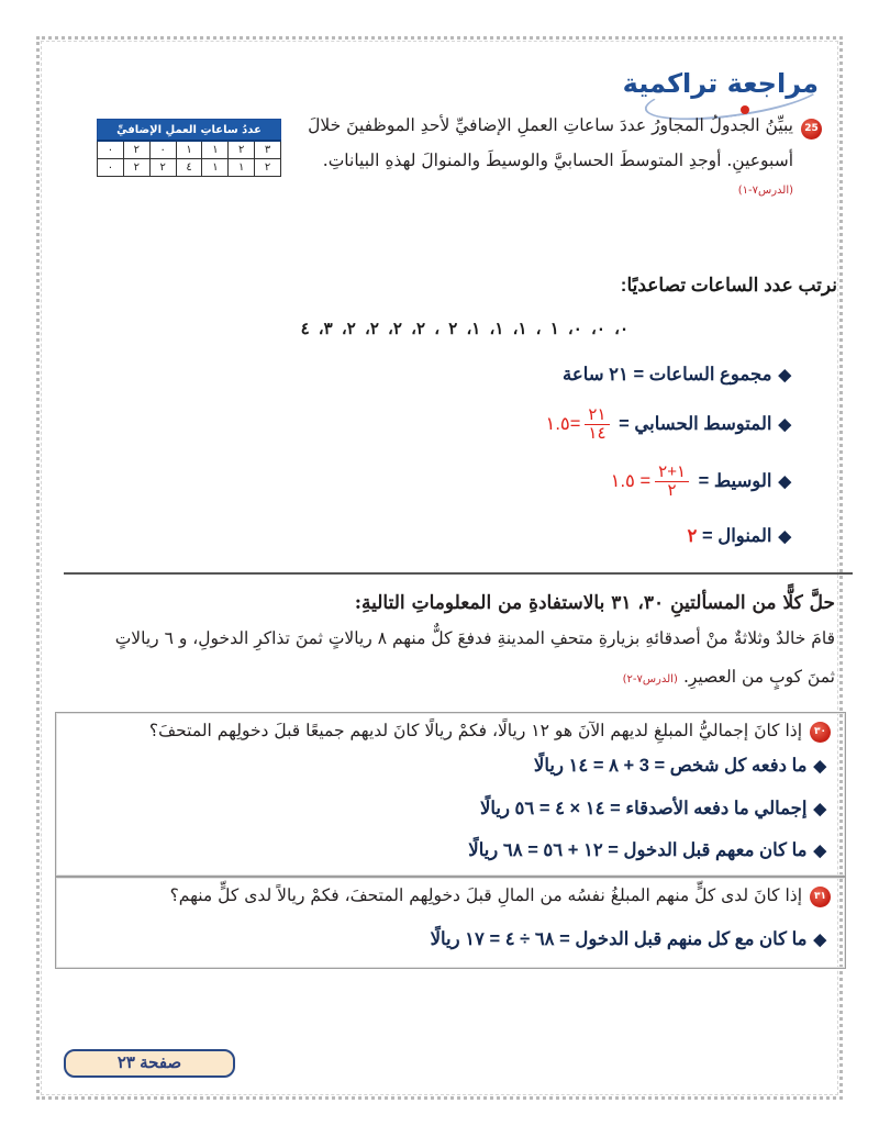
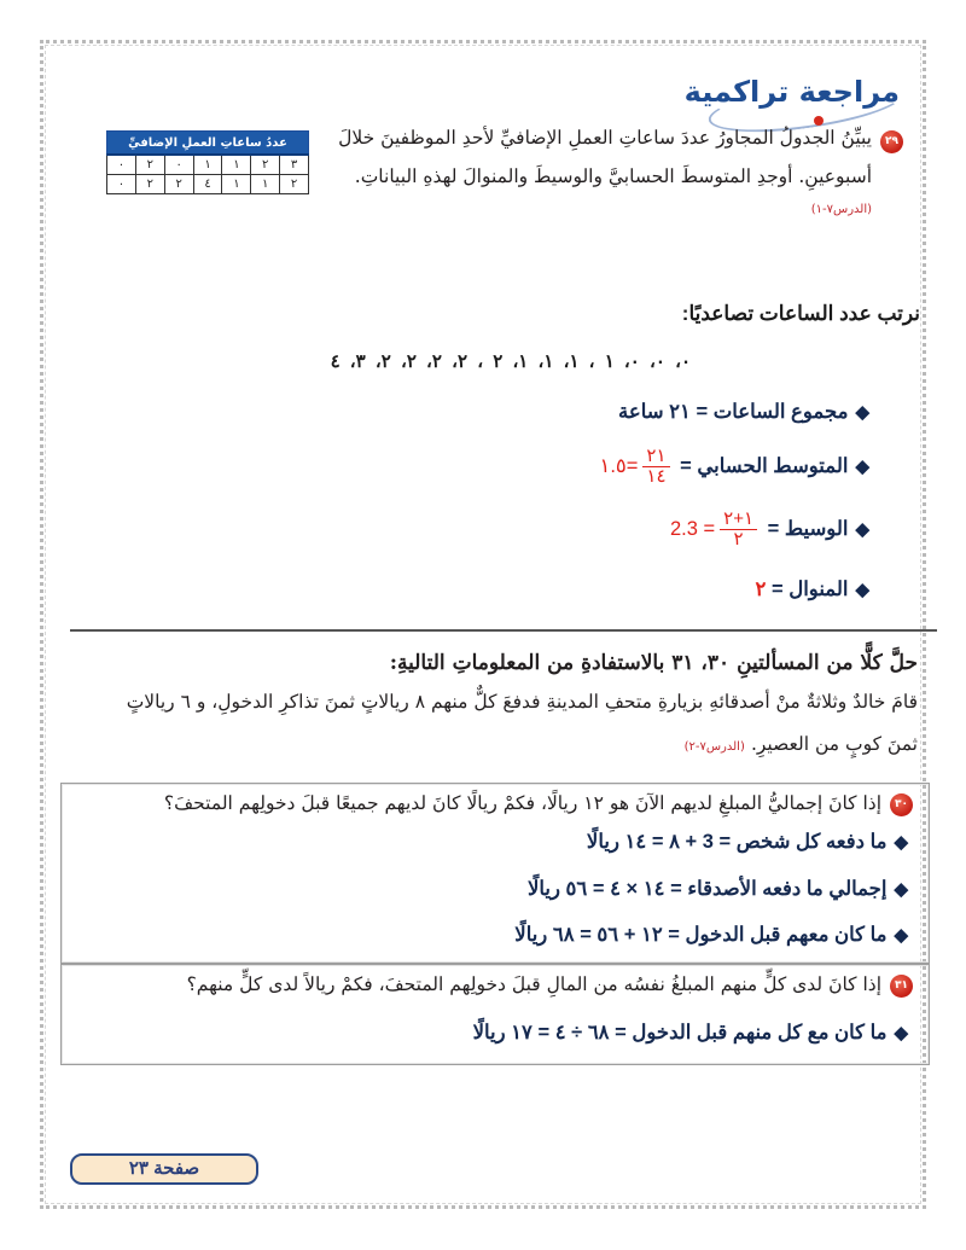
  مراجعة تراكمية
- 25
+ ٢٩
  يبيِّنُ الجدولُ المجاورُ عددَ ساعاتِ العملِ الإضافيِّ لأحدِ الموظفينَ خلالَ
  أسبوعينِ. أوجدِ المتوسطَ الحسابيَّ والوسيطَ والمنوالَ لهذهِ البياناتِ.
  (الدرس٧-١)
  عددُ ساعاتِ العملِ الإضافيِّ
  ٣	٢	١	١	٠	٢	٠
  ٢	١	١	٤	٢	٢	٠
  نرتب عدد الساعات تصاعديًا:
  ٠، ٠، ٠، ١ ، ١، ١، ١، ٢ ، ٢، ٢، ٢، ٢، ٣، ٤
  ◆مجموع الساعات = ٢١ ساعة
  ◆المتوسط الحسابي =
  ٢١
  ١٤
  =١.٥
  ◆الوسيط =
  ١+٢
  ٢
- = ١.٥
+ = 2.3
  ◆المنوال = ٢
  حلَّ كلًّا من المسألتينِ ٣٠، ٣١ بالاستفادةِ من المعلوماتِ التاليةِ:
  قامَ خالدٌ وثلاثةٌ منْ أصدقائهِ بزيارةِ متحفِ المدينةِ فدفعَ كلٌّ منهم ٨ ريالاتٍ ثمنَ تذاكرِ الدخولِ، و ٦ ريالاتٍ
  ثمنَ كوبٍ من العصيرِ. (الدرس٧-٢)
  ٣٠
  إذا كانَ إجماليُّ المبلغِ لديهم الآنَ هو ١٢ ريالًا، فكمْ ريالًا كانَ لديهم جميعًا قبلَ دخولِهم المتحفَ؟
  ◆ما دفعه كل شخص = 3 + ٨ = ١٤ ريالًا
  ◆إجمالي ما دفعه الأصدقاء = ١٤ × ٤ = ٥٦ ريالًا
  ◆ما كان معهم قبل الدخول = ١٢ + ٥٦ = ٦٨ ريالًا
  ٣١
  إذا كانَ لدى كلٍّ منهم المبلغُ نفسُه من المالِ قبلَ دخولِهم المتحفَ، فكمْ ريالاً لدى كلٍّ منهم؟
  ◆ما كان مع كل منهم قبل الدخول = ٦٨ ÷ ٤ = ١٧ ريالًا
  صفحة ٢٣
